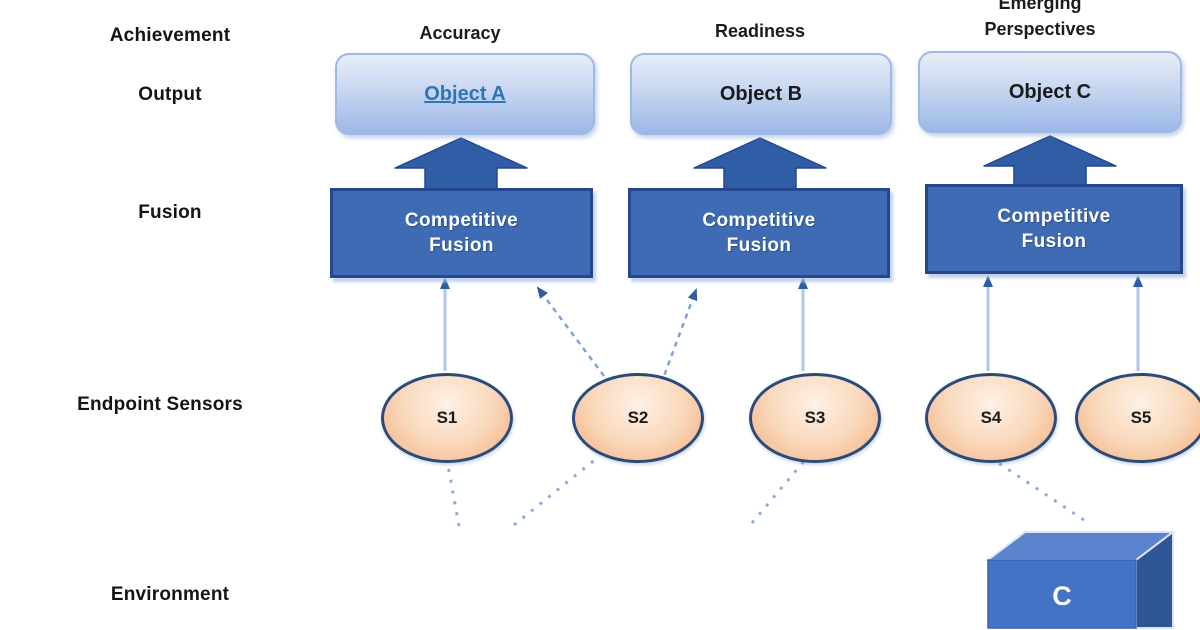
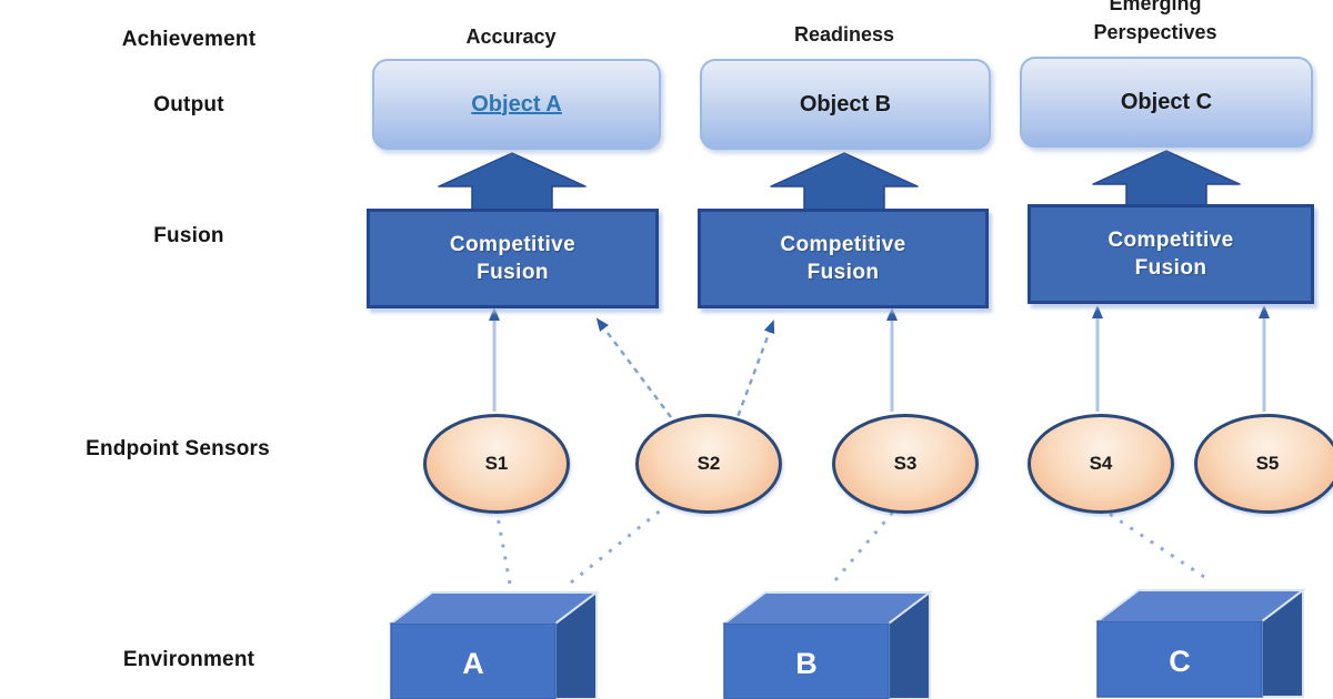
+ A
+ B
  C
  Achievement
  Output
  Fusion
  Endpoint Sensors
  Environment
  Accuracy
  Readiness
  Emerging
  Perspectives
  Object A
  Object B
  Object C
  Competitive
  Fusion
  Competitive
  Fusion
  Competitive
  Fusion
  S1
  S2
  S3
  S4
  S5
